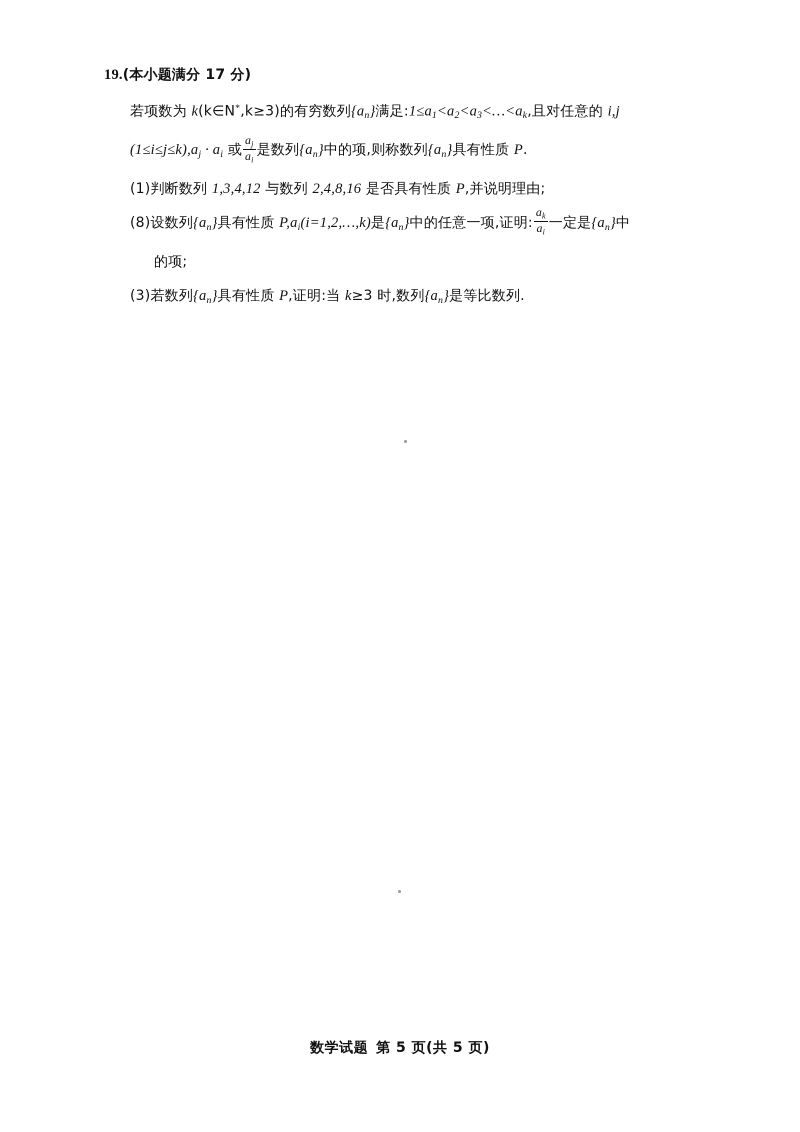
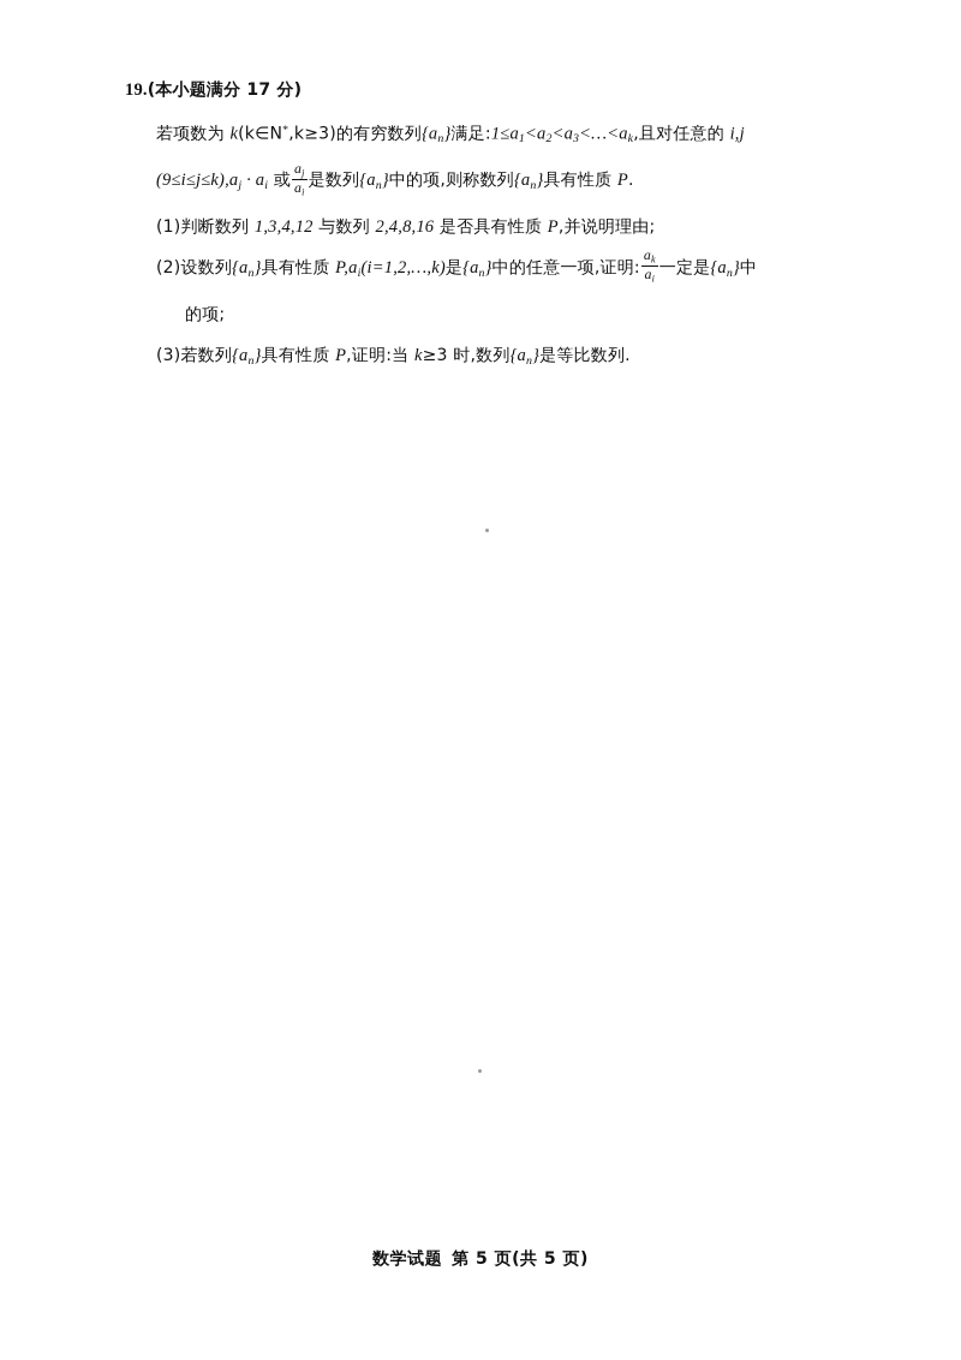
  19.(本小题满分 17 分)
  若项数为 k(k∈N*,k≥3)的有穷数列{an}满足:1≤a1<a2<a3<…<ak,且对任意的 i,j
- (1≤i≤j≤k),aj · ai 或
+ (9≤i≤j≤k),aj · ai 或
  aj
  ai
  是数列{an}中的项,则称数列{an}具有性质 P.
  (1)判断数列 1,3,4,12 与数列 2,4,8,16 是否具有性质 P,并说明理由;
- (8)设数列{an}具有性质 P,ai(i=1,2,…,k)是{an}中的任意一项,证明:
+ (2)设数列{an}具有性质 P,ai(i=1,2,…,k)是{an}中的任意一项,证明:
  ak
  ai
  一定是{an}中
  的项;
  (3)若数列{an}具有性质 P,证明:当 k≥3 时,数列{an}是等比数列.
  数学试题 第 5 页(共 5 页)
